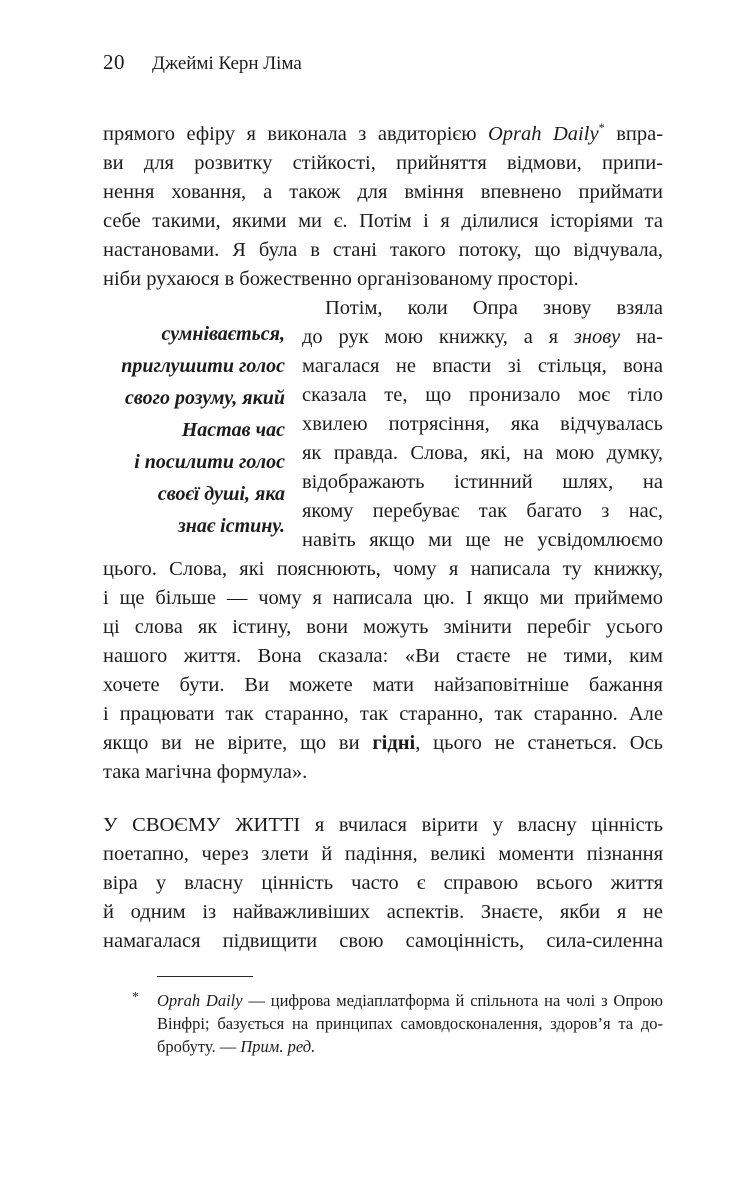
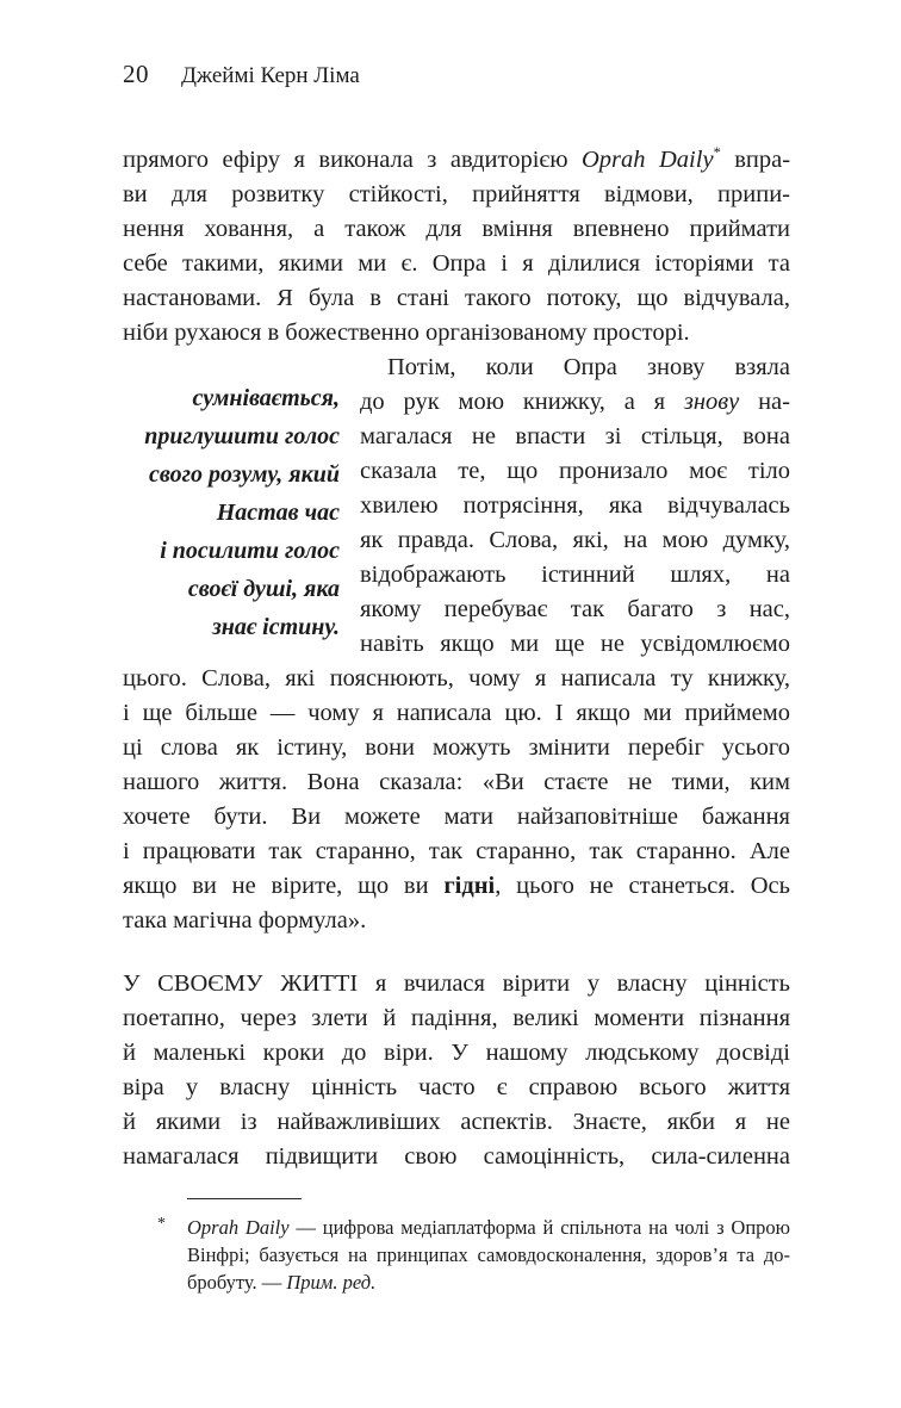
  20
  Джеймі Керн Ліма
  прямого ефіру я виконала з авдиторією Oprah Daily* впра-
  ви для розвитку стійкості, прийняття відмови, припи-
  нення ховання, а також для вміння впевнено приймати
- себе такими, якими ми є. Потім і я ділилися історіями та
+ себе такими, якими ми є. Опра і я ділилися історіями та
  настановами. Я була в стані такого потоку, що відчувала,
  ніби рухаюся в божественно організованому просторі.
  сумнівається,
  приглушити голос
  свого розуму, який
  Настав час
  і посилити голос
  своєї душі, яка
  знає істину.
  Потім, коли Опра знову взяла
  до рук мою книжку, а я знову на-
  магалася не впасти зі стільця, вона
  сказала те, що пронизало моє тіло
  хвилею потрясіння, яка відчувалась
  як правда. Слова, які, на мою думку,
  відображають істинний шлях, на
  якому перебуває так багато з нас,
  навіть якщо ми ще не усвідомлюємо
  цього. Слова, які пояснюють, чому я написала ту книжку,
  і ще більше — чому я написала цю. І якщо ми приймемо
  ці слова як істину, вони можуть змінити перебіг усього
  нашого життя. Вона сказала: «Ви стаєте не тими, ким
  хочете бути. Ви можете мати найзаповітніше бажання
  і працювати так старанно, так старанно, так старанно. Але
  якщо ви не вірите, що ви гідні, цього не станеться. Ось
  така магічна формула».
  У СВОЄМУ ЖИТТІ я вчилася вірити у власну цінність
  поетапно, через злети й падіння, великі моменти пізнання
+ й маленькі кроки до віри. У нашому людському досвіді
  віра у власну цінність часто є справою всього життя
- й одним із найважливіших аспектів. Знаєте, якби я не
+ й якими із найважливіших аспектів. Знаєте, якби я не
  намагалася підвищити свою самоцінність, сила-силенна
  *
  Oprah Daily — цифрова медіаплатформа й спільнота на чолі з Опрою
  Вінфрі; базується на принципах самовдосконалення, здоров’я та до-
  бробуту. — Прим. ред.
